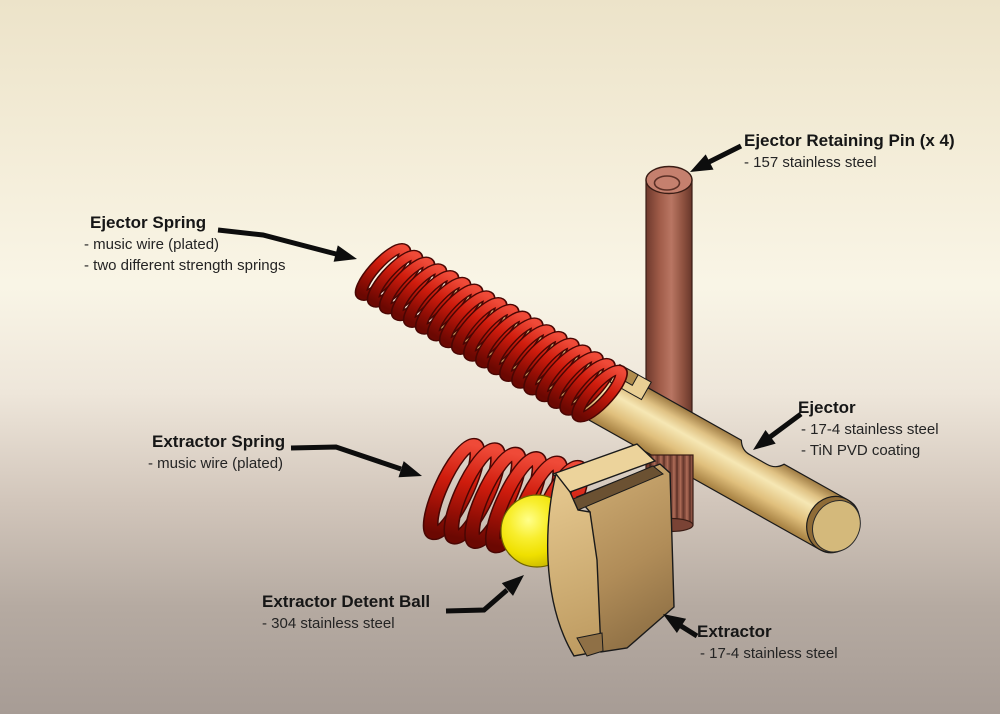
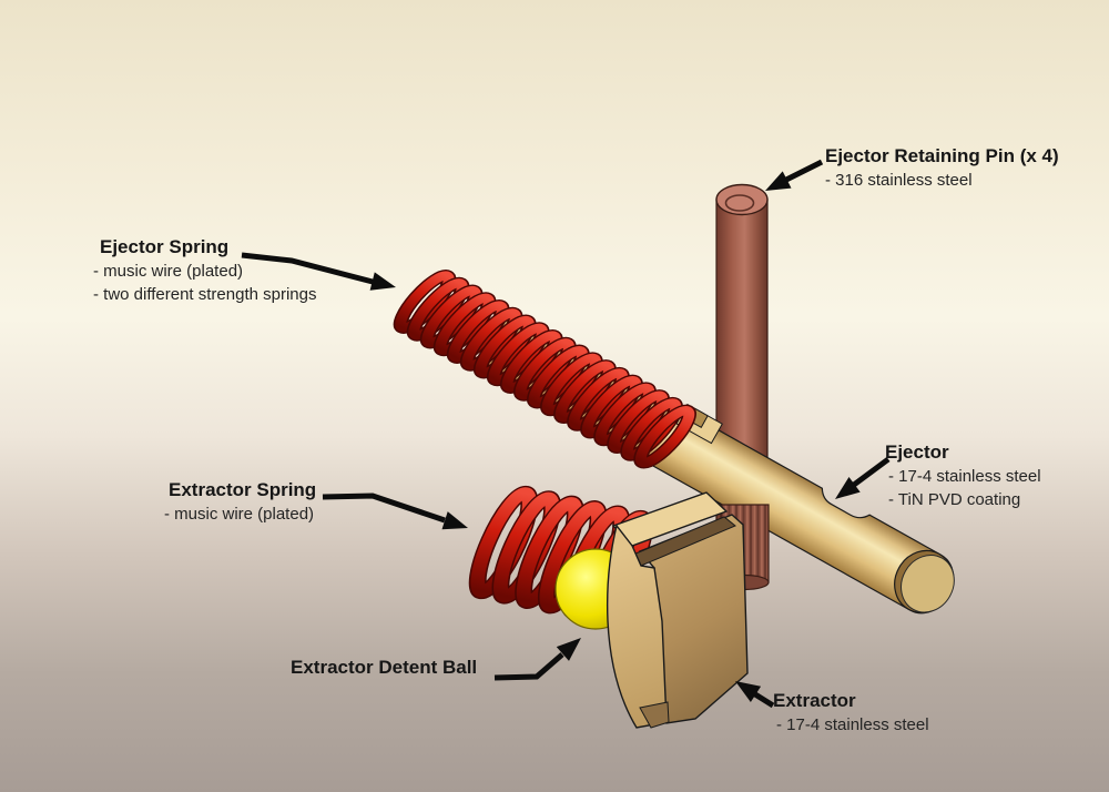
  Ejector Retaining Pin (x 4)
- - 157 stainless steel
+ - 316 stainless steel
  Ejector Spring
  - music wire (plated)
  - two different strength springs
  Extractor Spring
  - music wire (plated)
  Extractor Detent Ball
- - 304 stainless steel
  Ejector
  - 17-4 stainless steel
  - TiN PVD coating
  Extractor
  - 17-4 stainless steel
